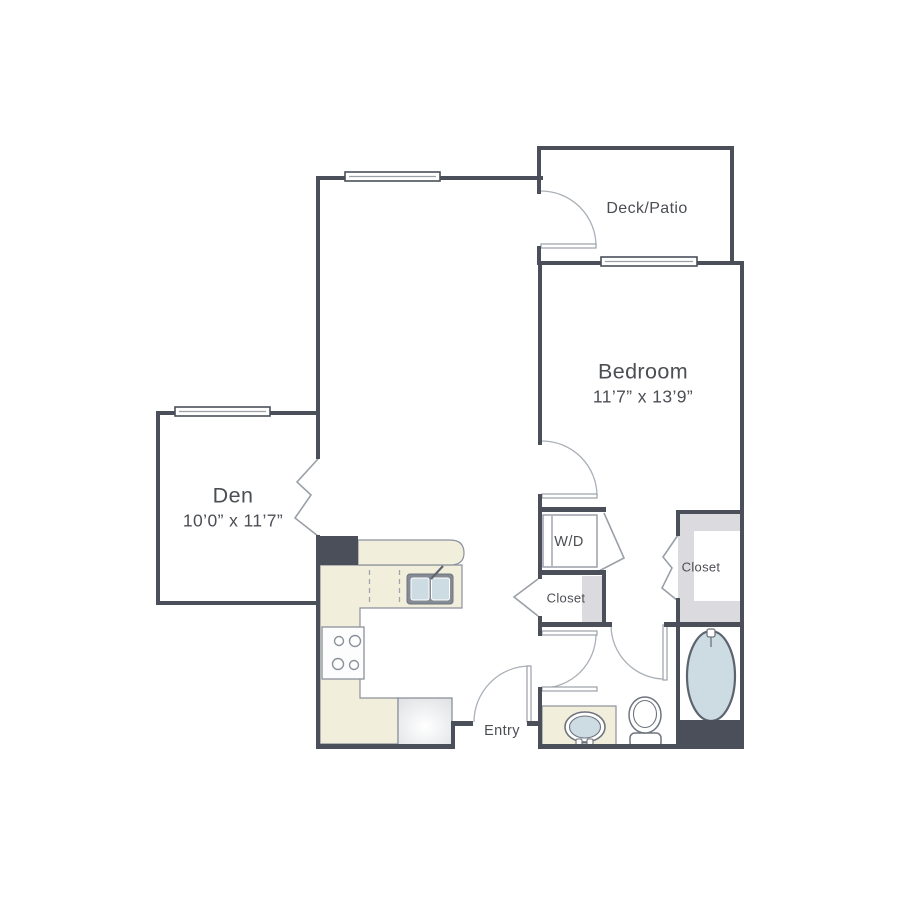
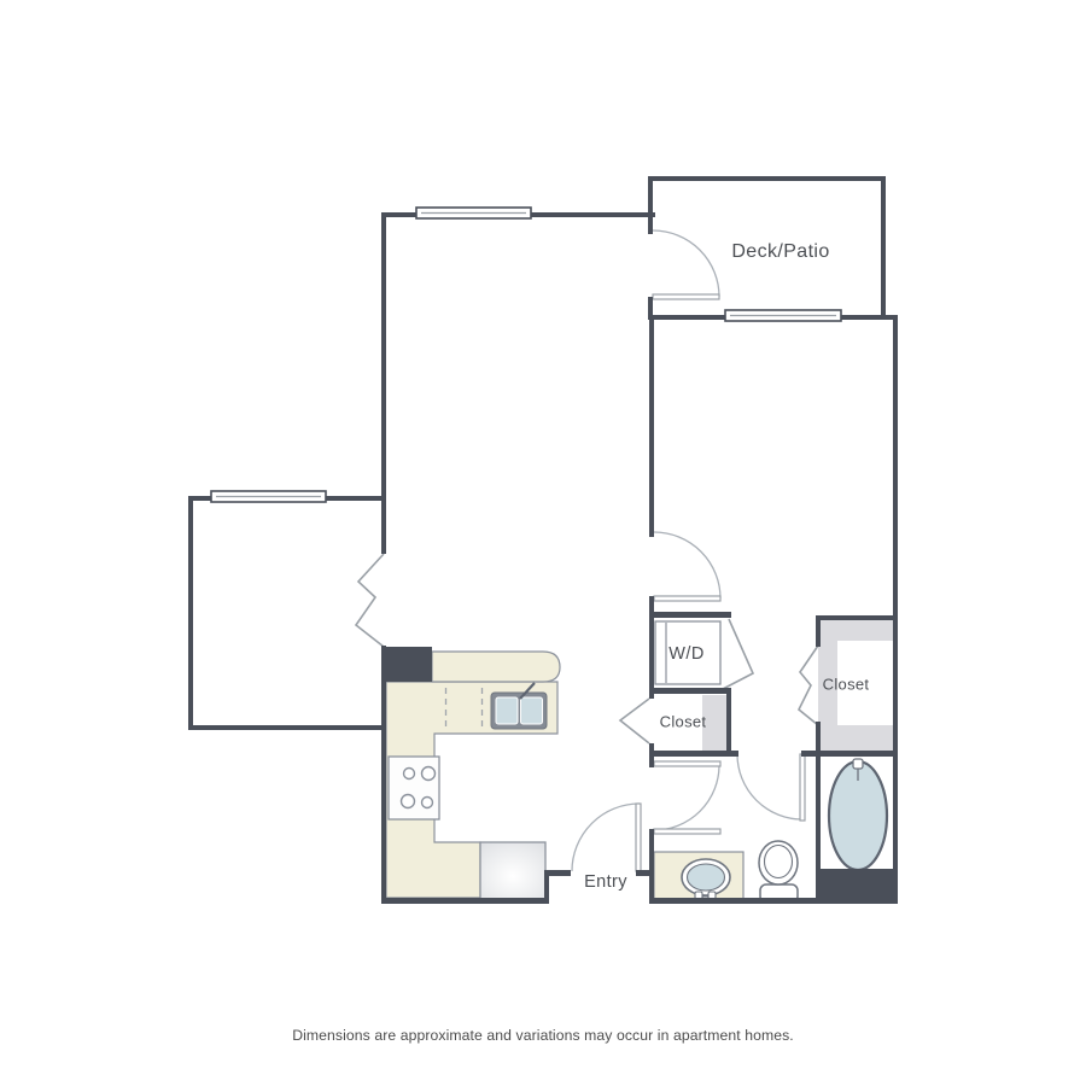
- Bedroom
- 11’7” x 13’9”
- Den
- 10’0” x 11’7”
  Deck/Patio
  W/D
  Closet
  Closet
  Entry
+ Dimensions are approximate and variations may occur in apartment homes.
